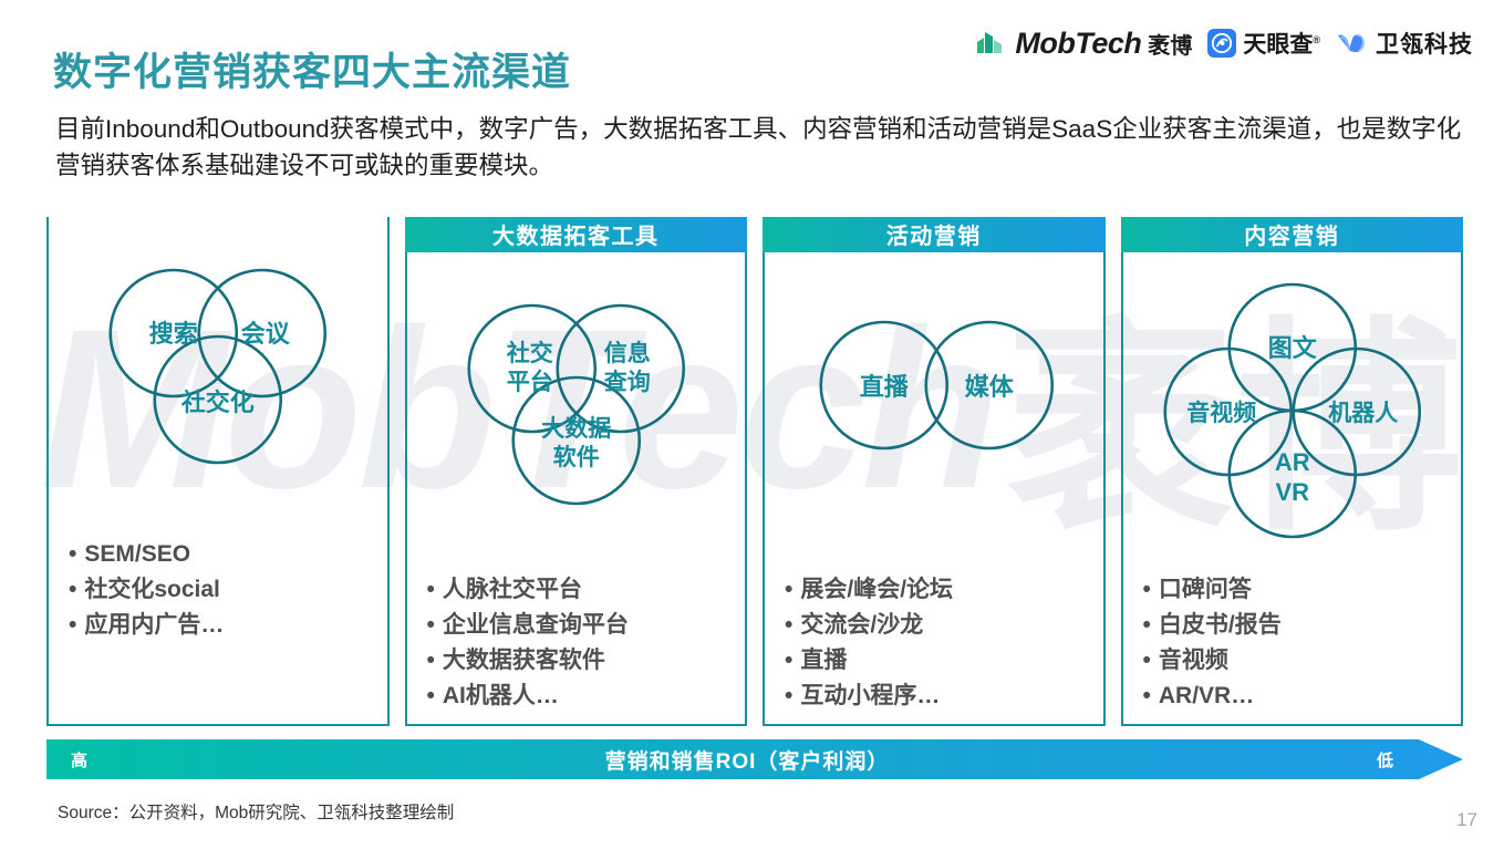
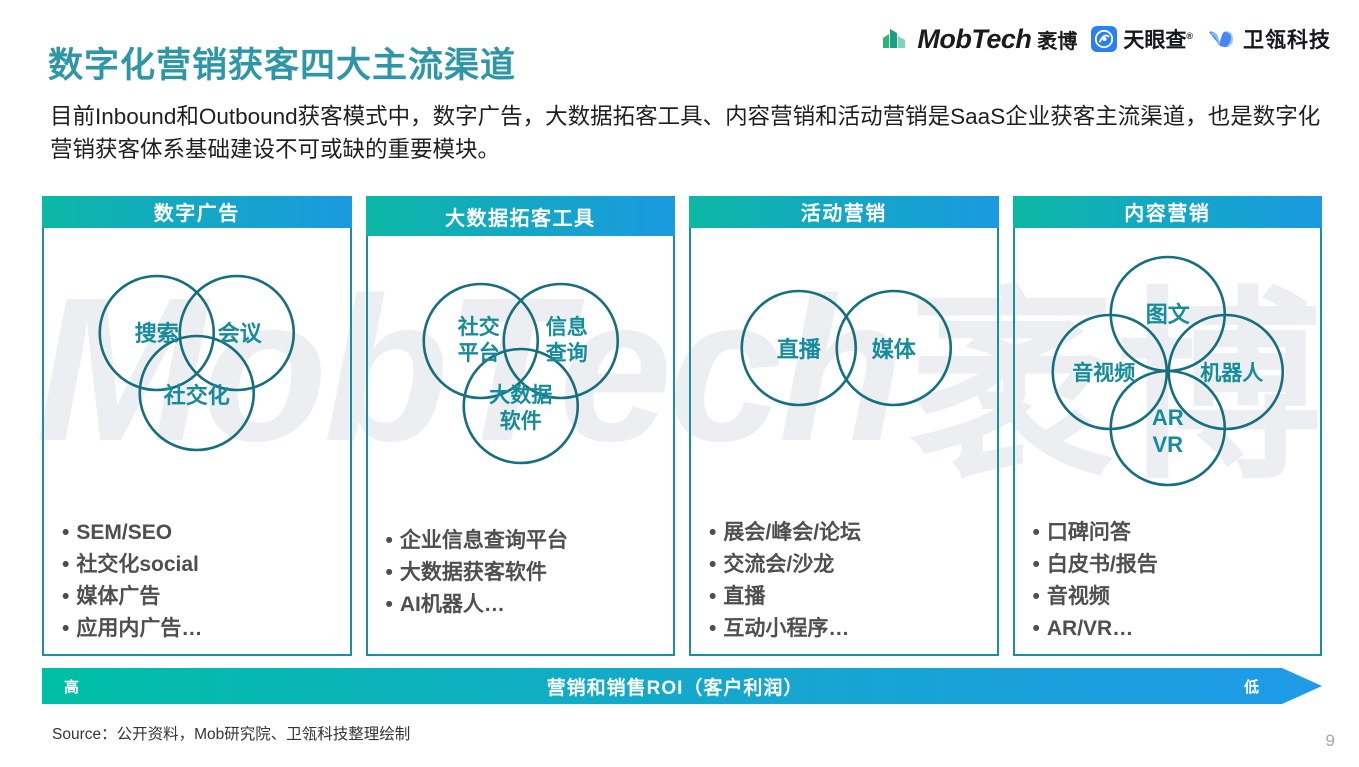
  MobTech
  袤博
  MobTech
  袤博
  天眼查®
  卫瓴科技
  数字化营销获客四大主流渠道
  目前Inbound和Outbound获客模式中，数字广告，大数据拓客工具、内容营销和活动营销是SaaS企业获客主流渠道，也是数字化营销获客体系基础建设不可或缺的重要模块。
+ 数字广告
  搜索
  会议
  社交化
  • SEM/SEO
  • 社交化social
+ • 媒体广告
  • 应用内广告…
  大数据拓客工具
  社交
  平台
  信息
  查询
  大数据
  软件
- • 人脉社交平台
  • 企业信息查询平台
  • 大数据获客软件
  • AI机器人…
  活动营销
  直播
  媒体
  • 展会/峰会/论坛
  • 交流会/沙龙
  • 直播
  • 互动小程序…
  内容营销
  图文
  音视频
  机器人
  AR
  VR
  • 口碑问答
  • 白皮书/报告
  • 音视频
  • AR/VR…
  高
  营销和销售ROI（客户利润）
  低
  Source：公开资料，Mob研究院、卫瓴科技整理绘制
- 17
+ 9
